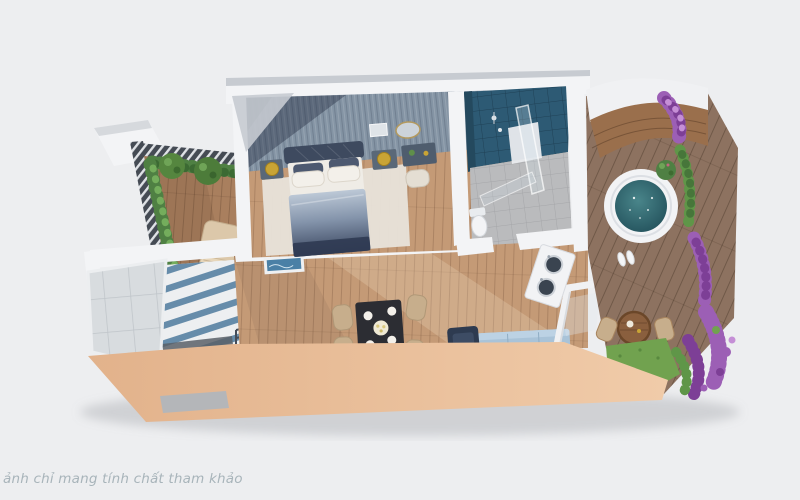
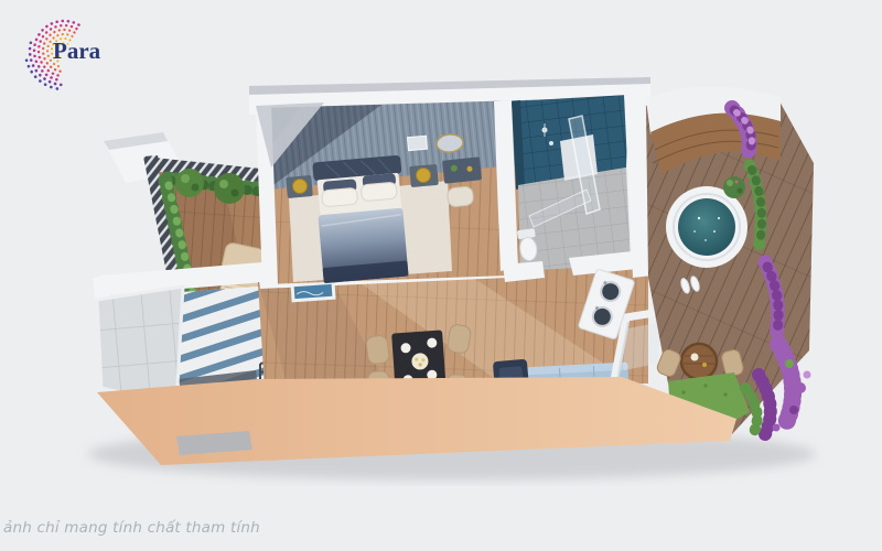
+ Para
- ảnh chỉ mang tính chất tham khảo
+ ảnh chỉ mang tính chất tham tính
